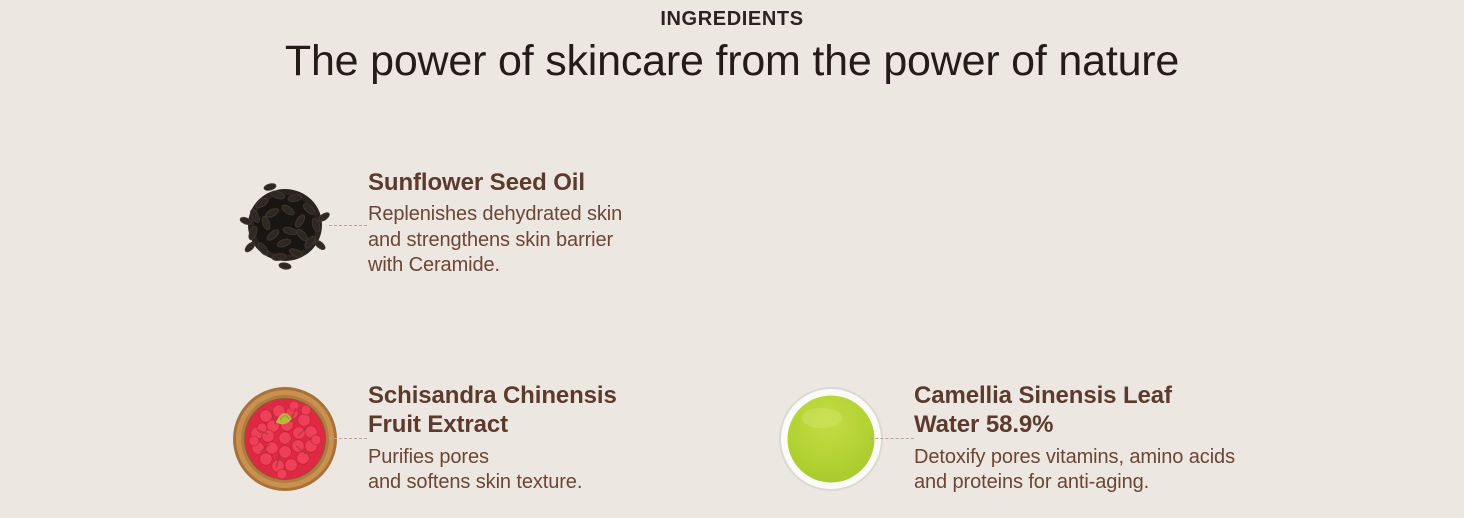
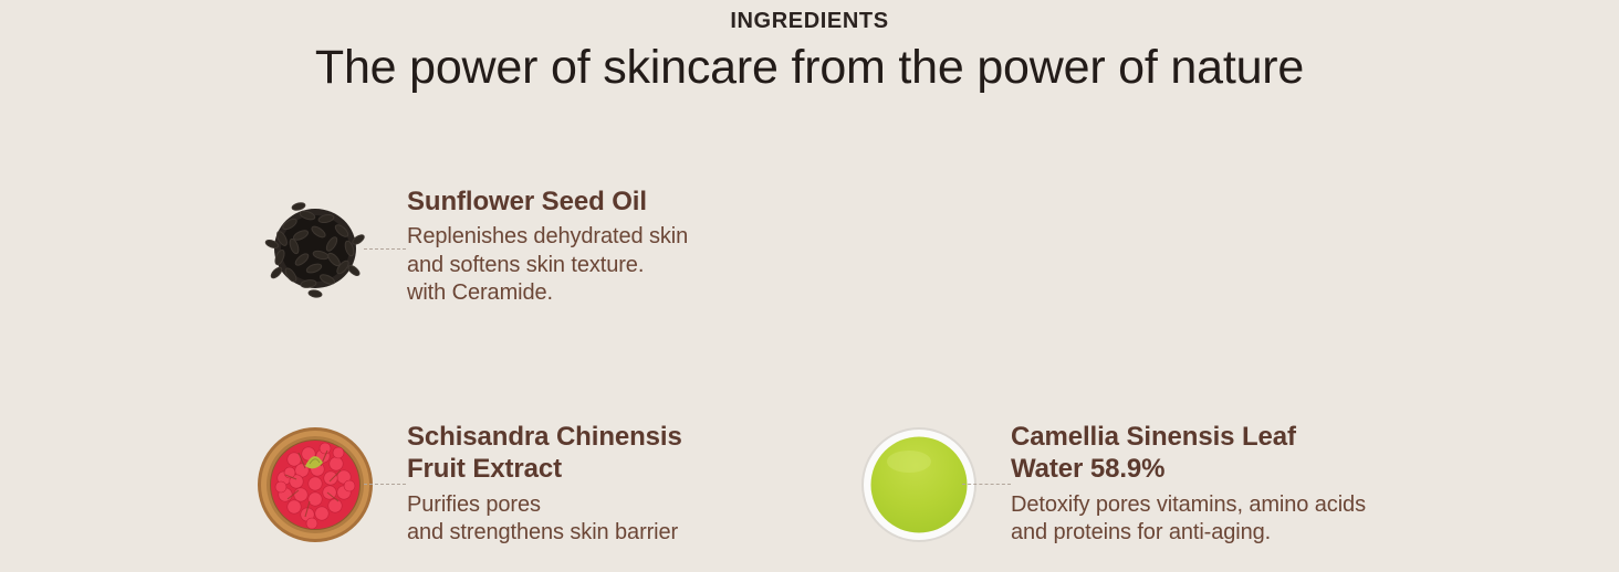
  INGREDIENTS
  The power of skincare from the power of nature
  Sunflower Seed Oil
  Replenishes dehydrated skin
- and strengthens skin barrier
+ and softens skin texture.
  with Ceramide.
  Schisandra Chinensis
  Fruit Extract
  Purifies pores
- and softens skin texture.
+ and strengthens skin barrier
  Camellia Sinensis Leaf
  Water 58.9%
  Detoxify pores vitamins, amino acids
  and proteins for anti-aging.
